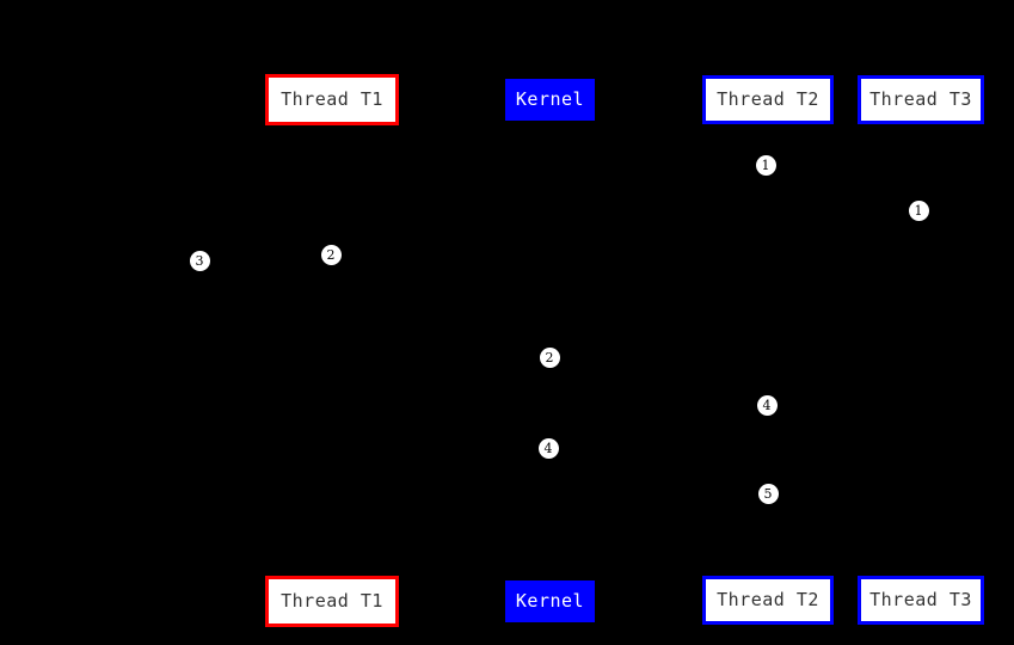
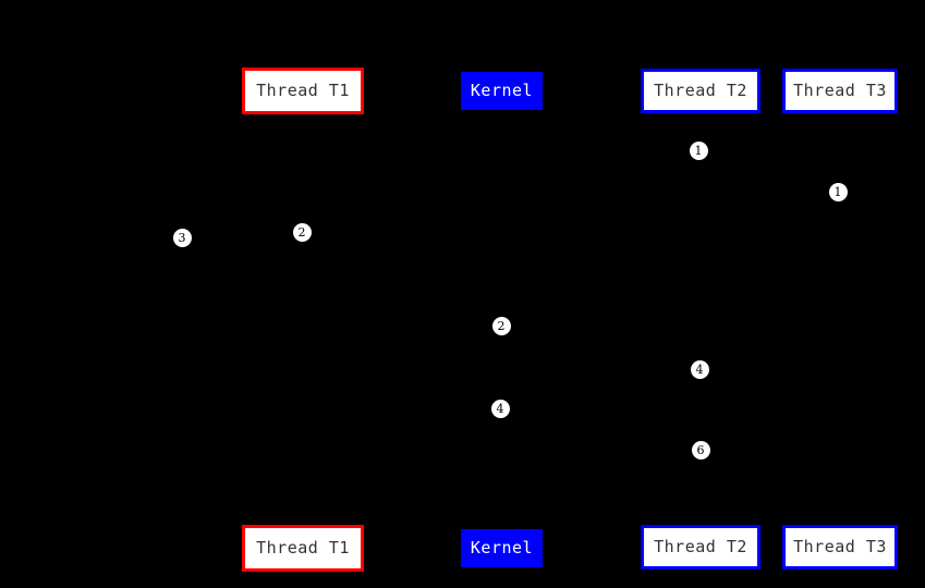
  Thread T1
  Kernel
  Thread T2
  Thread T3
  Thread T1
  Kernel
  Thread T2
  Thread T3
  1
  1
  2
  3
  2
  4
  4
- 5
+ 6
